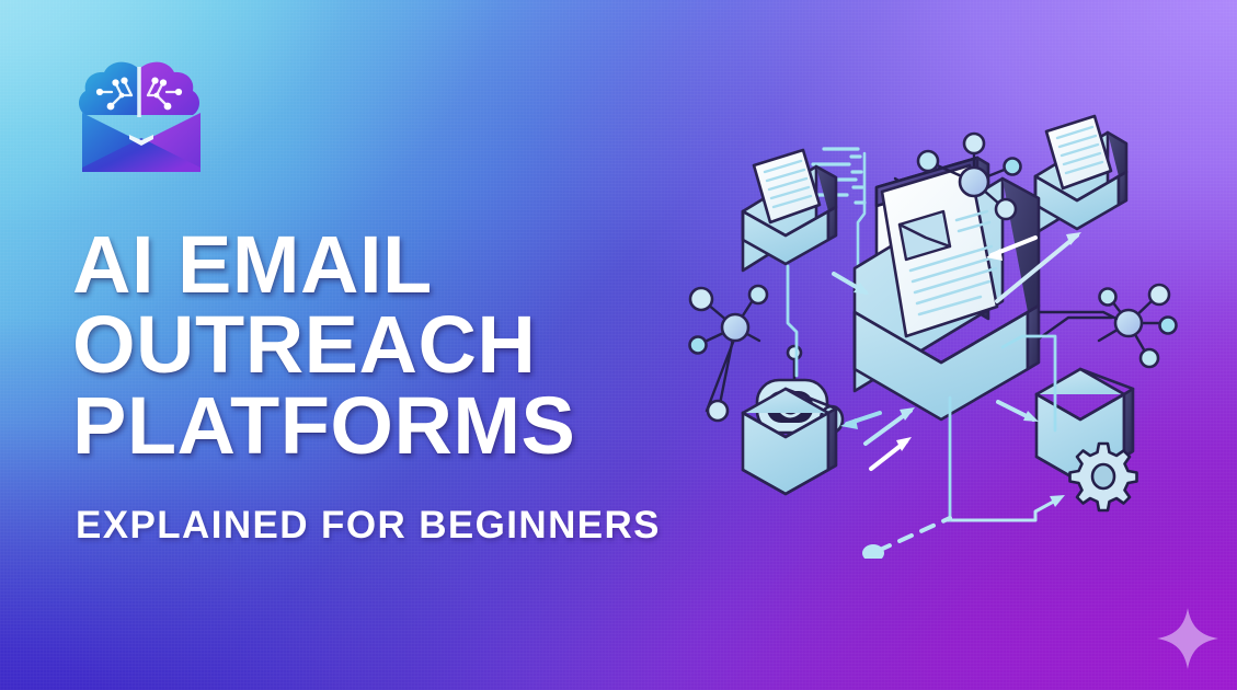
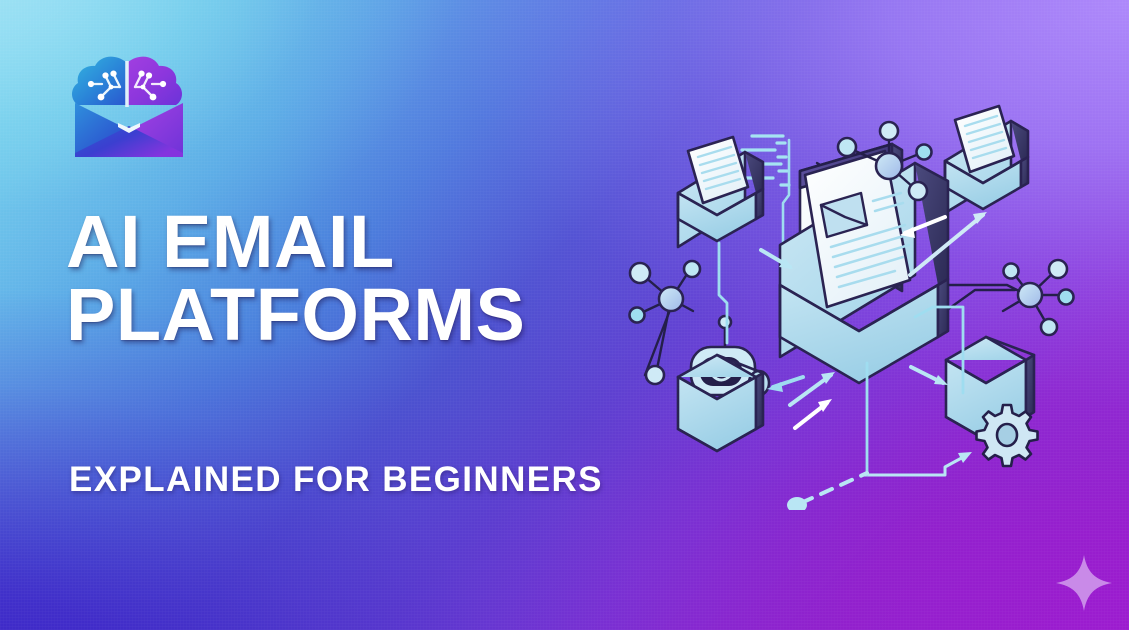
  AI EMAIL
- OUTREACH
  PLATFORMS
  EXPLAINED FOR BEGINNERS
